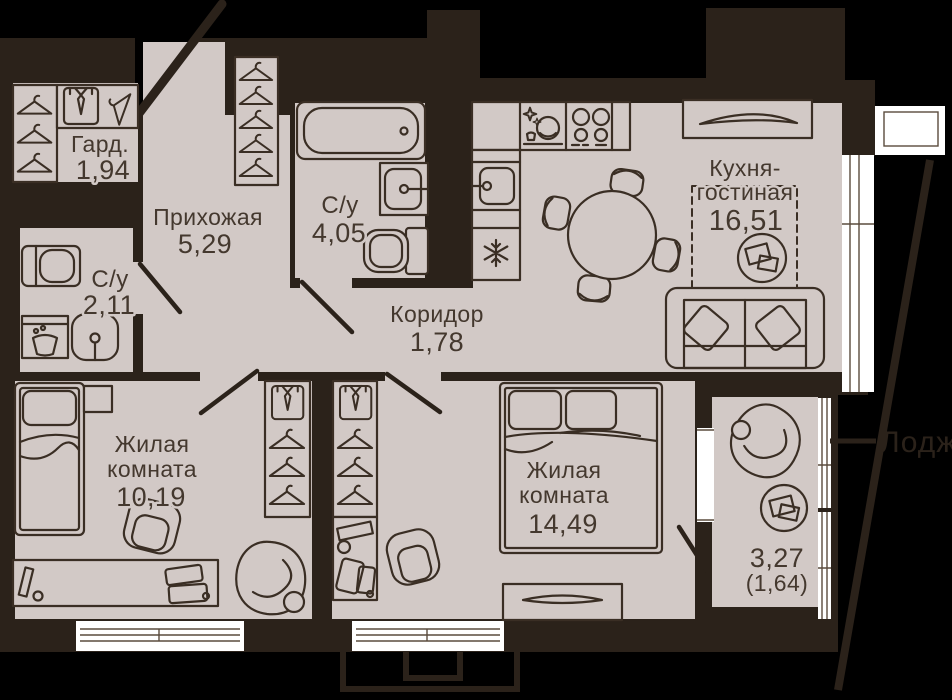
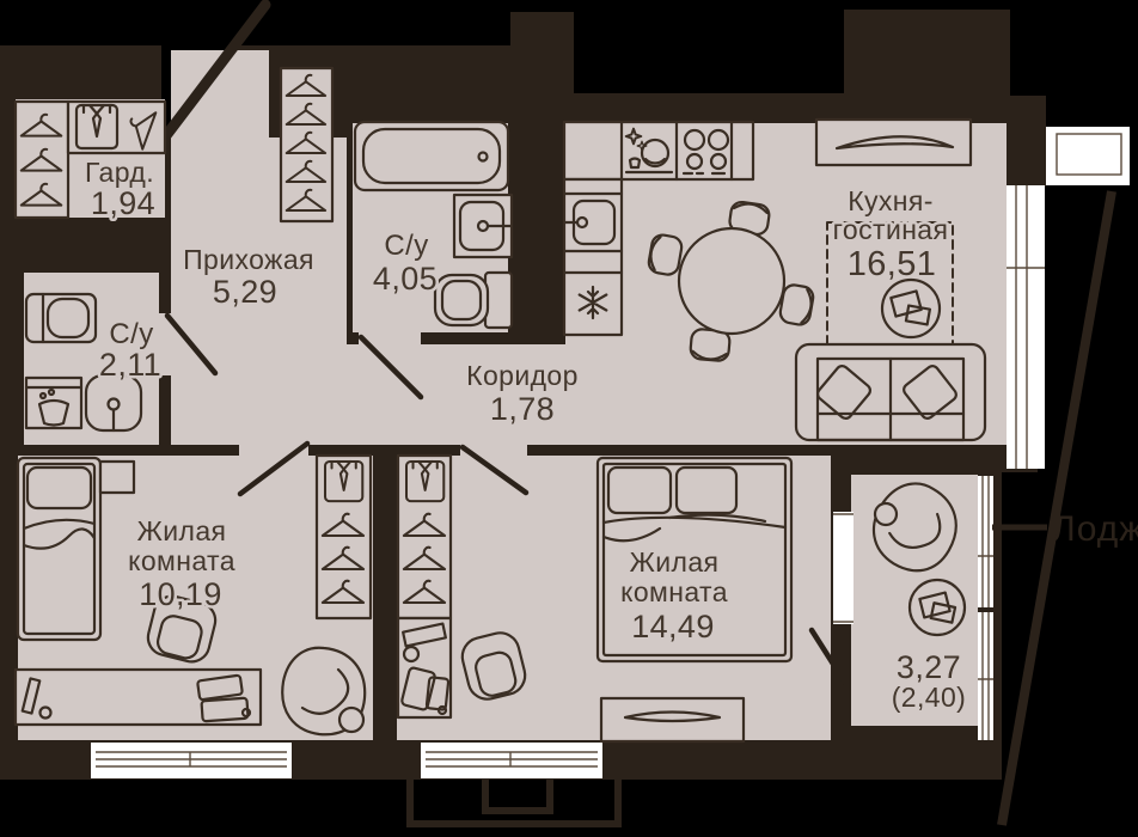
  Гард.
  1,94
  Прихожая
  5,29
  С/у
  4,05
  С/у
  2,11
  Коридор
  1,78
  Кухня-
  гостиная
  16,51
  Жилая
  комната
  10,19
  Жилая
  комната
  14,49
  3,27
- (1,64)
+ (2,40)
